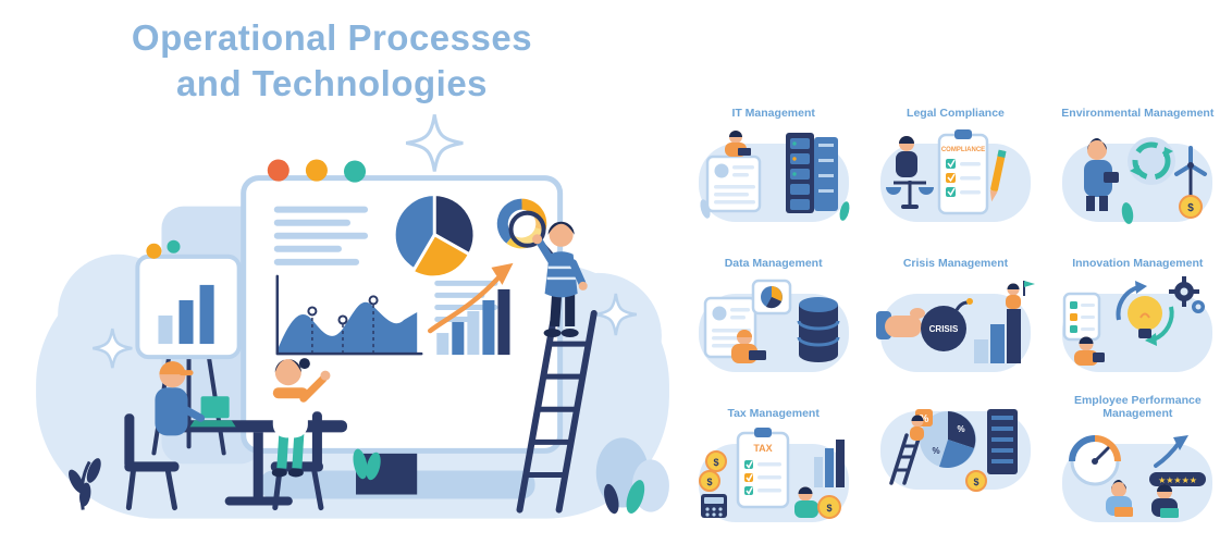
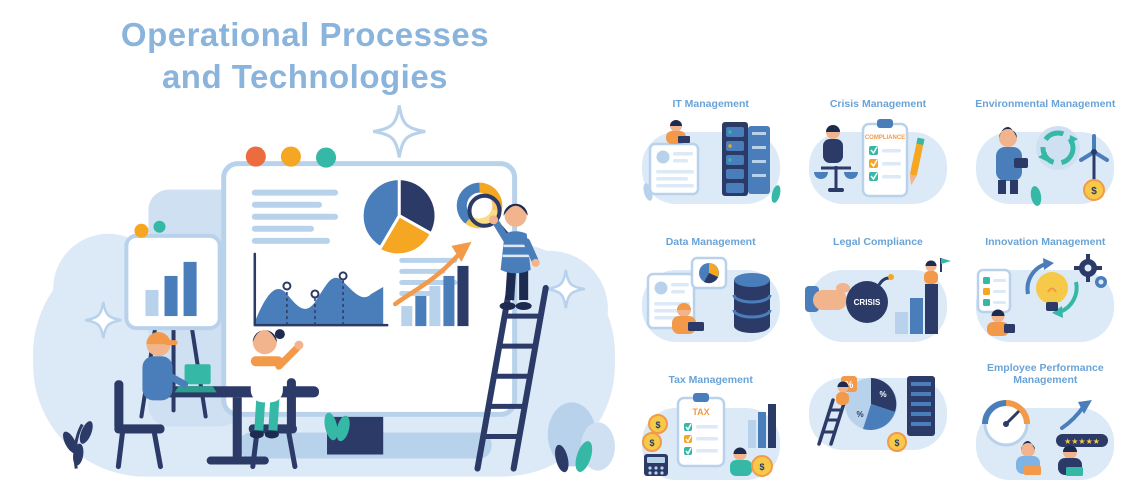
  Operational Processes
  and Technologies
  IT Management
- Legal Compliance
+ Crisis Management
  Environmental Management
  $
  Data Management
- Crisis Management
+ Legal Compliance
  CRISIS
  Innovation Management
  Tax Management
  $
  $
  TAX
  $
  %
  %
  %
  $
  Employee Performance Management
  ★★★★★
